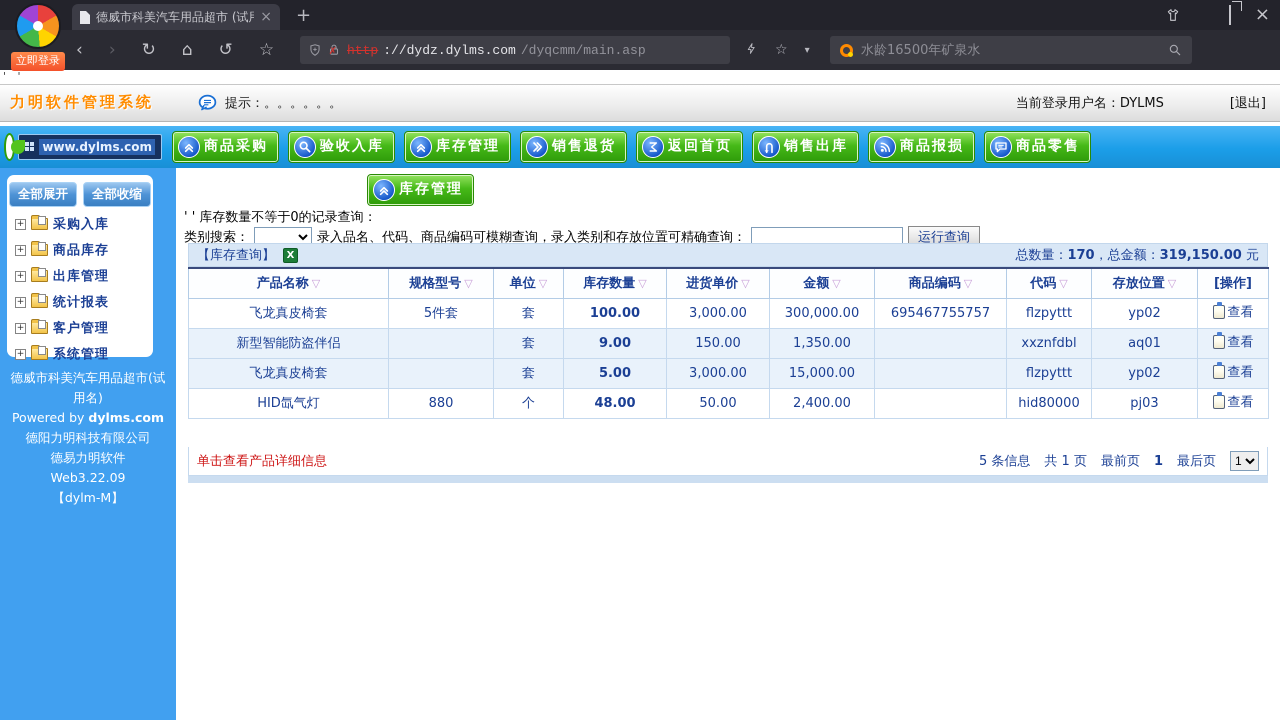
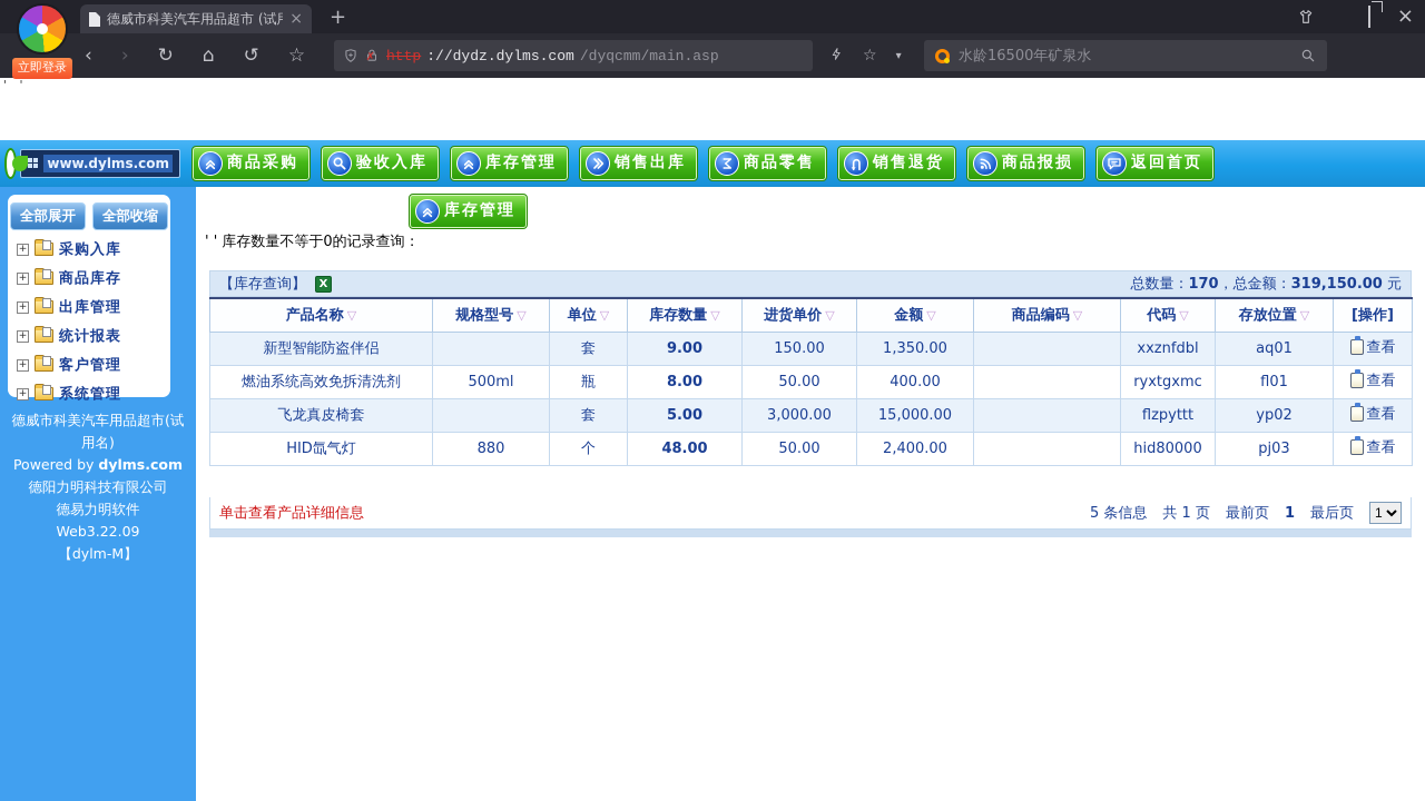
  立即登录
  德威市科美汽车用品超市 (试
  ×
  +
  ×
  ‹
  ›
  ↻
  ⌂
  ↺
  ☆
  ✗
  http
  ://dydz.dylms.com
  /dyqcmm/main.asp
  ☆
  ▾
  水龄16500年矿泉水
  ' '
- 力明软件管理系统
- 提示：。。。。。。
- 当前登录用户名：DYLMS
- [退出]
  www.dylms.com
  商品采购
  验收入库
  库存管理
- 销售退货
+ 销售出库
- 返回首页
+ 商品零售
- 销售出库
+ 销售退货
  商品报损
- 商品零售
+ 返回首页
  全部展开
  全部收缩
  +
  采购入库
  +
  商品库存
  +
  出库管理
  +
  统计报表
  +
  客户管理
  +
  系统管理
  德威市科美汽车用品超市(试用名)
  Powered by dylms.com
  德阳力明科技有限公司
  德易力明软件
  Web3.22.09
  【dylm-M】
  库存管理
  ' ' 库存数量不等于0的记录查询：
- 类别搜索：
- 录入品名、代码、商品编码可模糊查询，录入类别和存放位置可精确查询：
- 运行查询
  【库存查询】
  X
  总数量：170，总金额：319,150.00 元
  产品名称 ▽	规格型号 ▽	单位 ▽	库存数量 ▽	进货单价 ▽	金额 ▽	商品编码 ▽	代码 ▽	存放位置 ▽	[操作]
- 飞龙真皮椅套	5件套	套	100.00	3,000.00	300,000.00	695467755757	flzpyttt	yp02	查看
  新型智能防盗伴侣		套	9.00	150.00	1,350.00		xxznfdbl	aq01	查看
+ 燃油系统高效免拆清洗剂	500ml	瓶	8.00	50.00	400.00		ryxtgxmc	fl01	查看
  飞龙真皮椅套		套	5.00	3,000.00	15,000.00		flzpyttt	yp02	查看
  HID氙气灯	880	个	48.00	50.00	2,400.00		hid80000	pj03	查看
  单击查看产品详细信息
  5 条信息
  共 1 页
  最前页
  1
  最后页
  1
